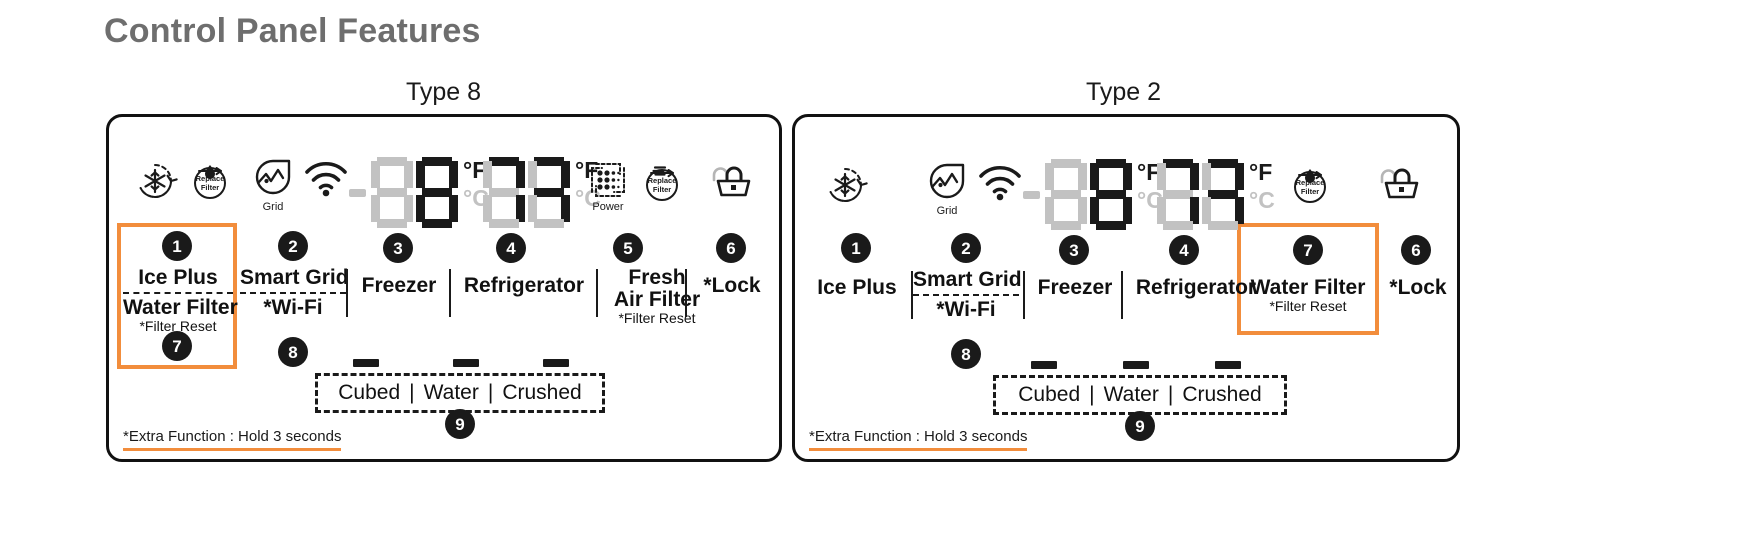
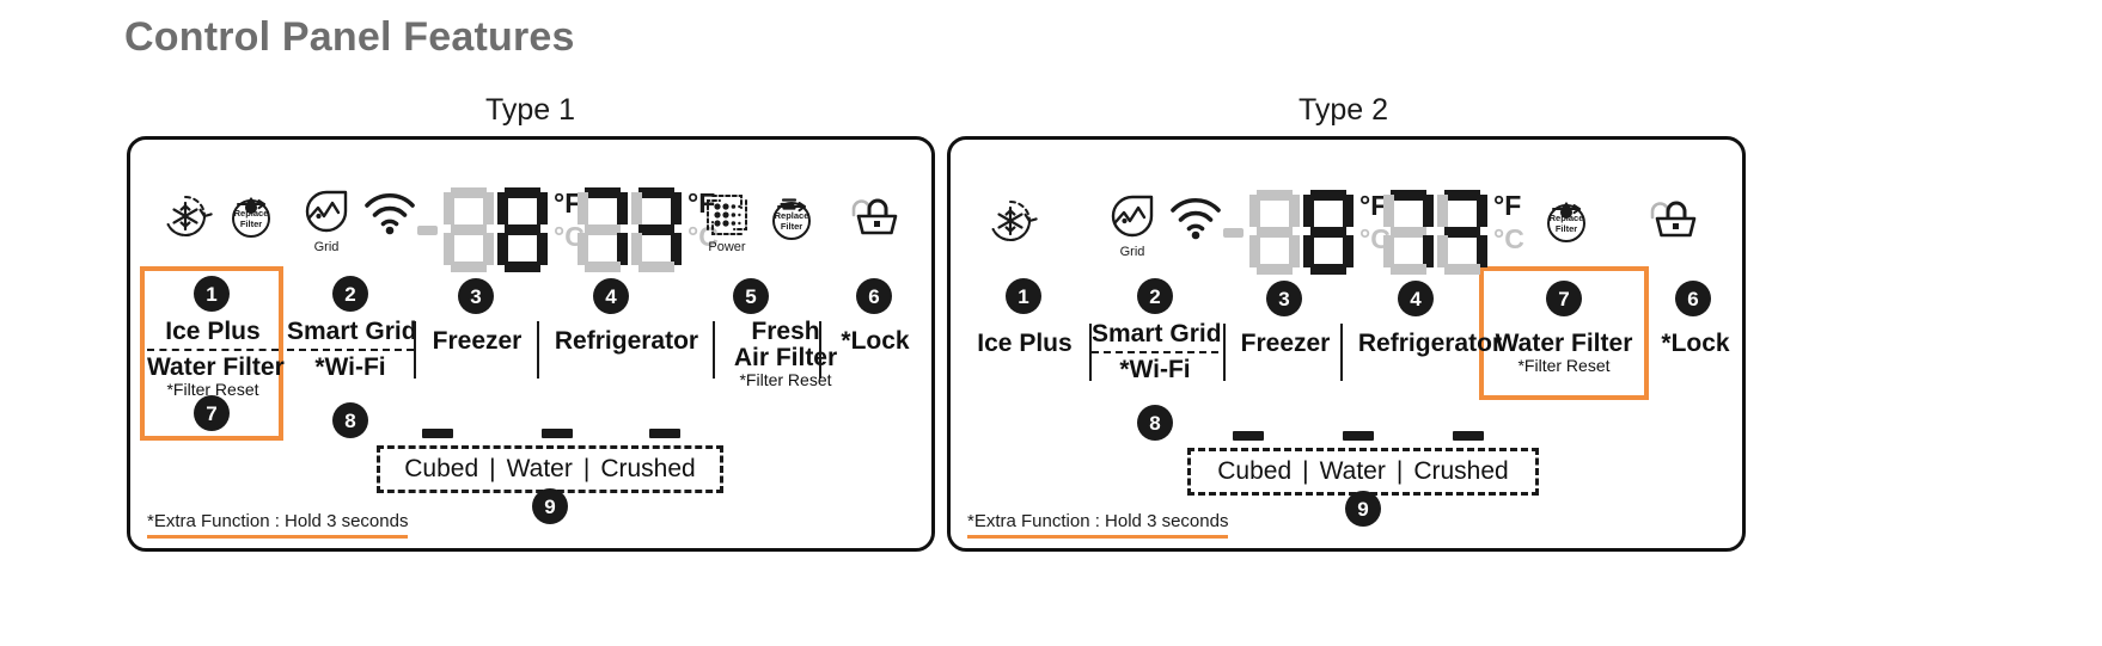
  Control Panel Features
- Type 8
+ Type 1
  Type 2
  Replace
  Filter
  Grid
  °F
  °C
  °C
  Power
  Replace
  Filter
  1
  2
  3
  4
  5
  6
  7
  8
  Ice Plus
  Water Filter
  *Filter Reset
  Smart Grid
  *Wi-Fi
  Freezer
  Refrigerator
  Fresh
  Air Filtr
  *Filter Reset
  *Lock
  Cubed
  |
  Water
  |
  Crushed
  9
  *Extra Function : Hold 3 seconds
  Grid
  °F
  °C
  °F
  °C
  Replace
  Filter
  1
  2
  3
  4
  7
  6
  8
  Ice Plus
  Smart Grid
  *Wi-Fi
  Freezer
  Refrigerator
  Water Filter
  *Filter Reset
  *Lock
  Cubed
  |
  Water
  |
  Crushed
  9
  *Extra Function : Hold 3 seconds
